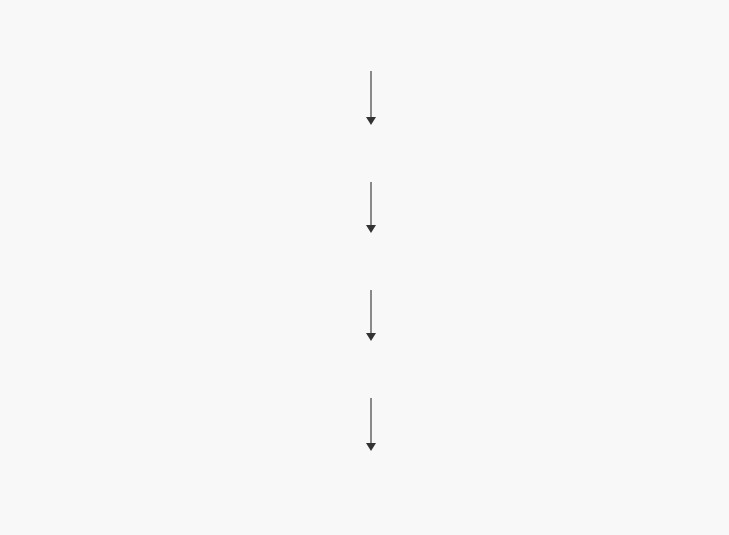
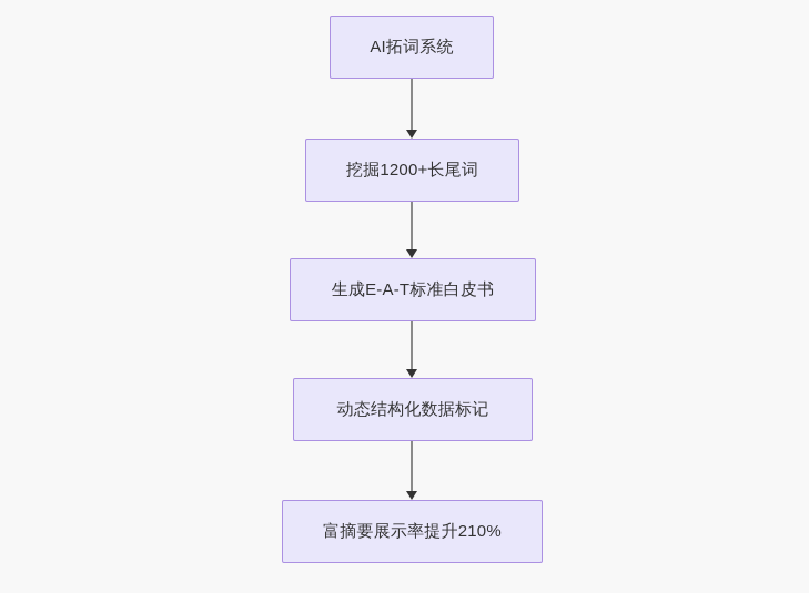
+ AI拓词系统
+ 挖掘1200+长尾词
+ 生成E-A-T标准白皮书
+ 动态结构化数据标记
+ 富摘要展示率提升210%
